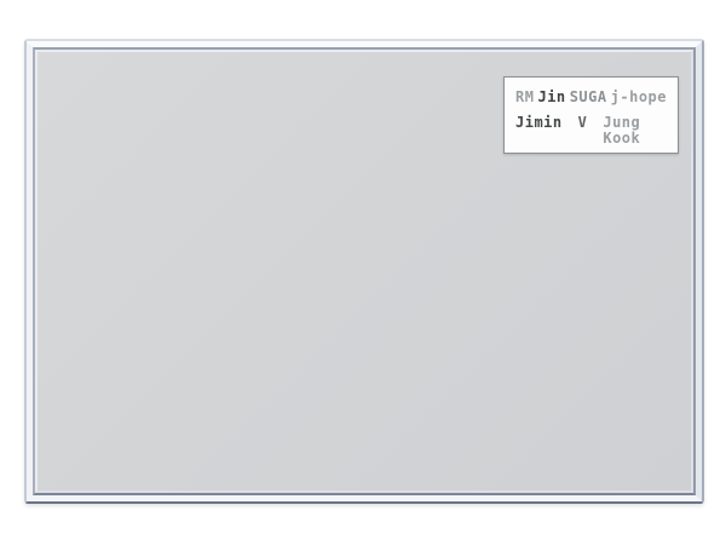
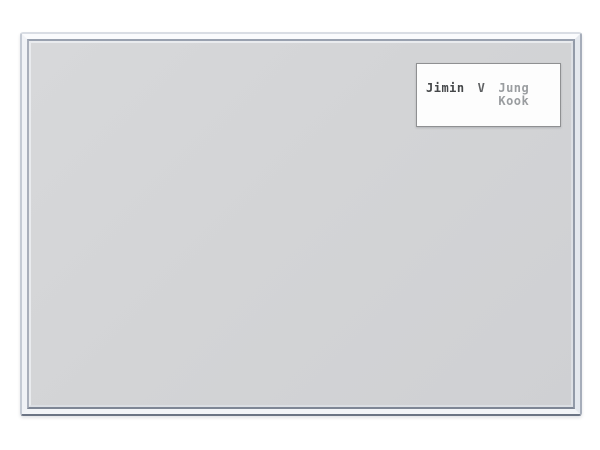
- RM
- Jin
- SUGA
- j-hope
  Jimin
  V
  Jung Kook
